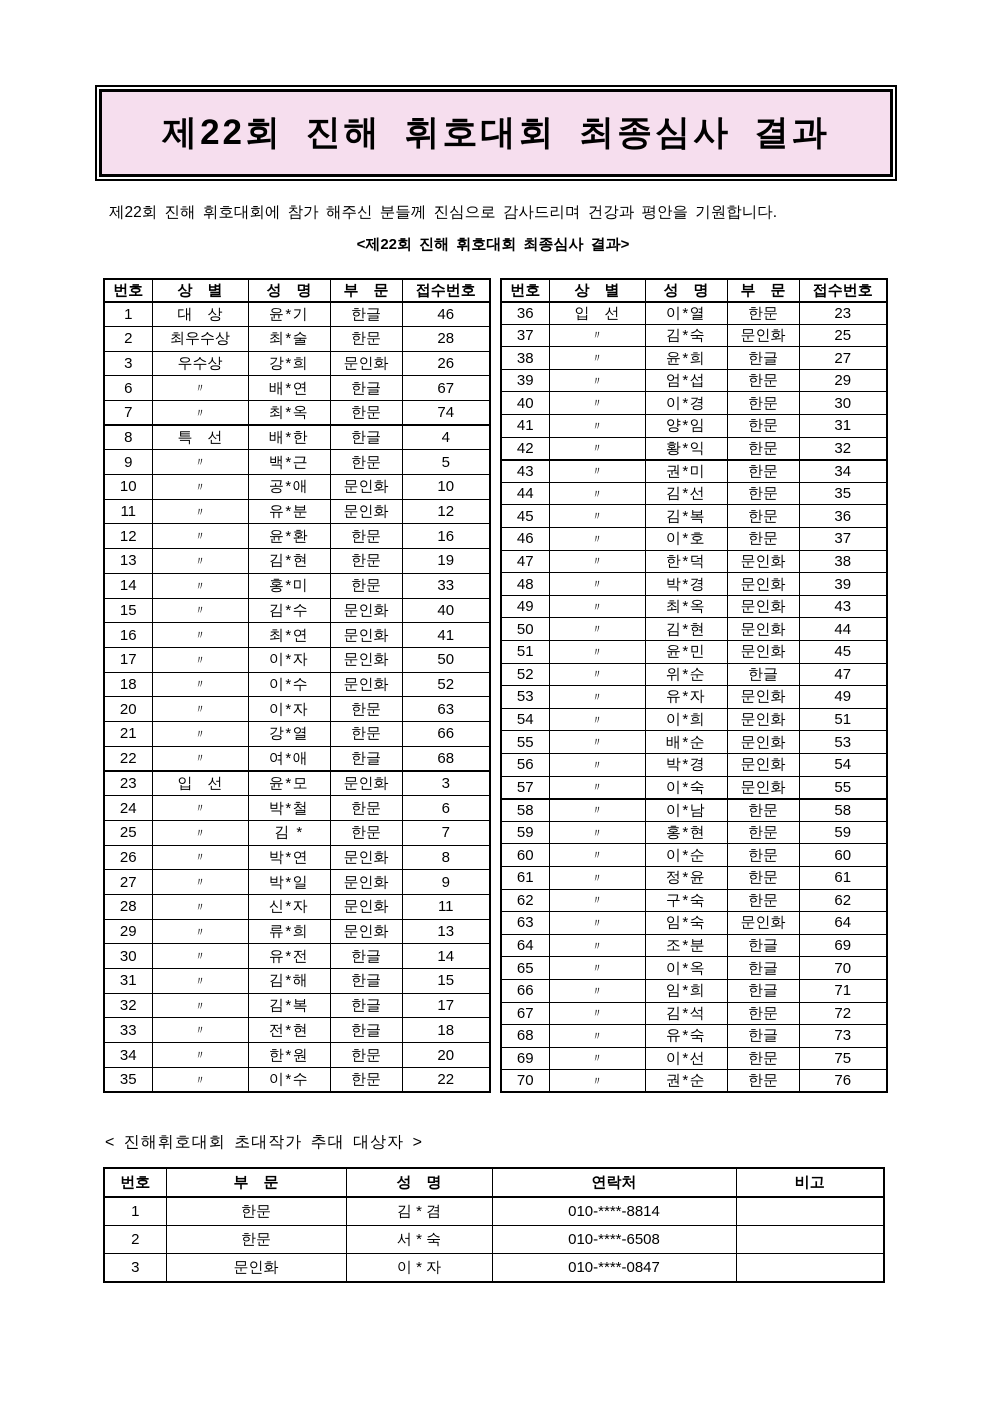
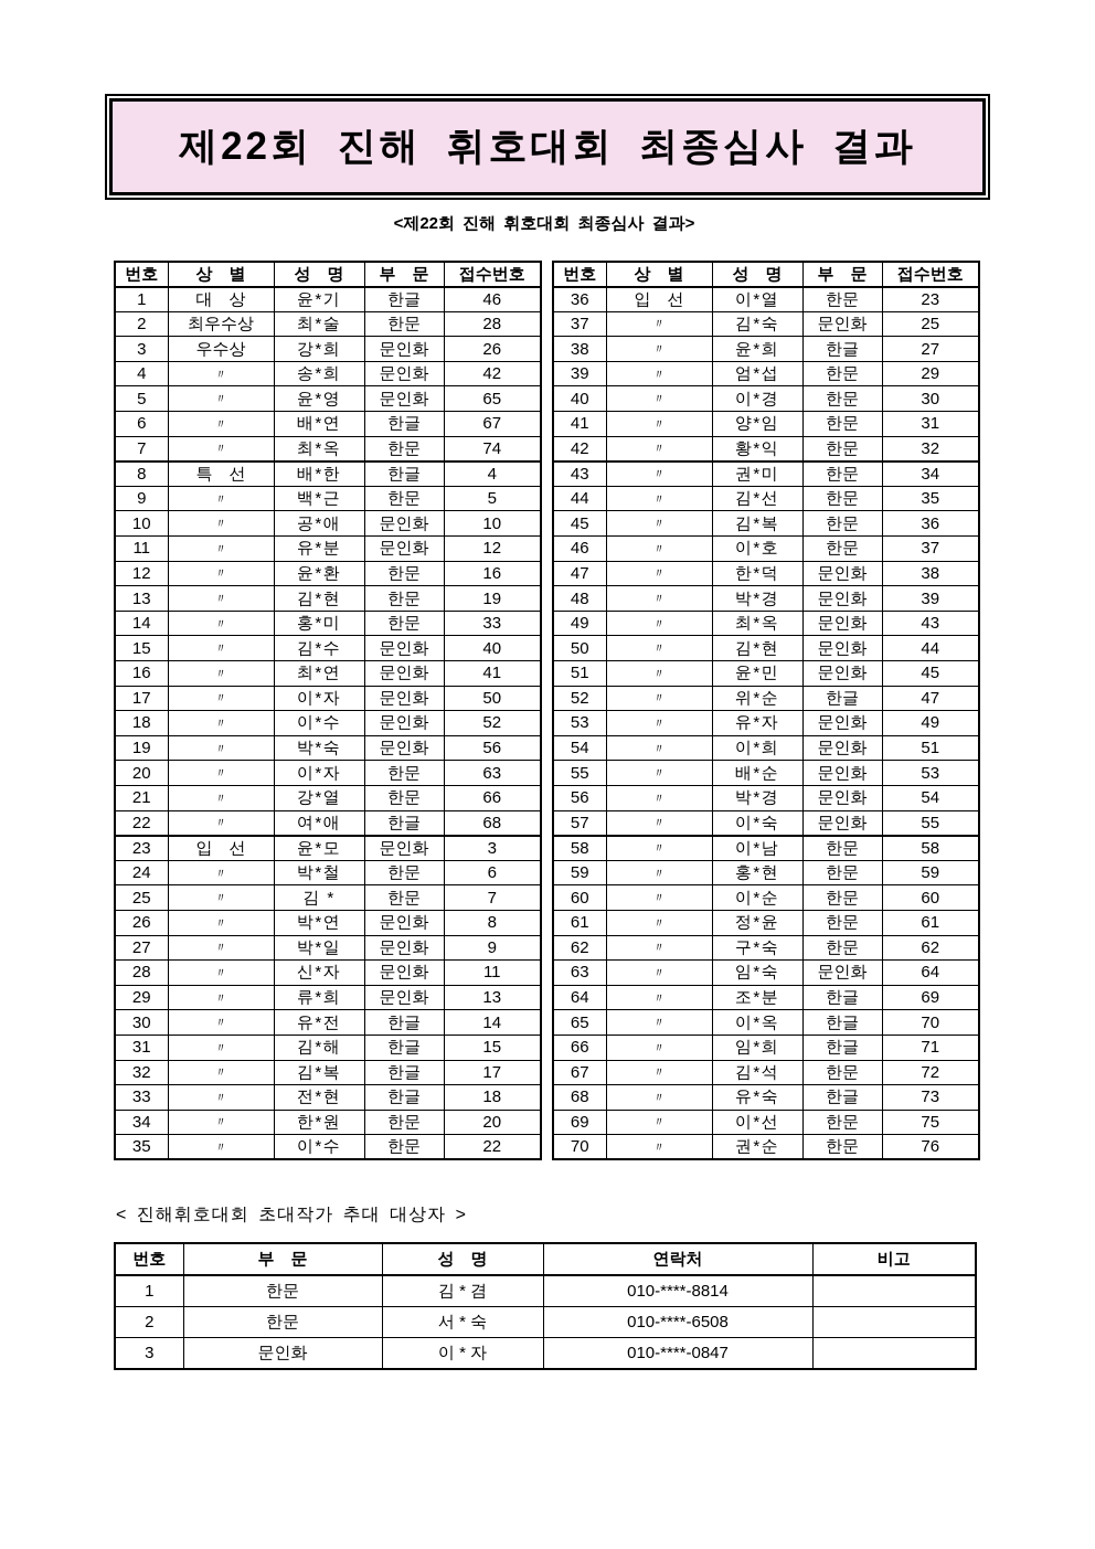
  제22회 진해 휘호대회 최종심사 결과
- 제22회 진해 휘호대회에 참가 해주신 분들께 진심으로 감사드리며 건강과 평안을 기원합니다.
  <제22회 진해 휘호대회 최종심사 결과>
  번호	상 별	성 명	부 문	접수번호
  1	대 상	윤*기	한글	46
  2	최우수상	최*술	한문	28
  3	우수상	강*희	문인화	26
+ 4	〃	송*희	문인화	42
+ 5	〃	윤*영	문인화	65
  6	〃	배*연	한글	67
  7	〃	최*옥	한문	74
  8	특 선	배*한	한글	4
  9	〃	백*근	한문	5
  10	〃	공*애	문인화	10
  11	〃	유*분	문인화	12
  12	〃	윤*환	한문	16
  13	〃	김*현	한문	19
  14	〃	홍*미	한문	33
  15	〃	김*수	문인화	40
  16	〃	최*연	문인화	41
  17	〃	이*자	문인화	50
  18	〃	이*수	문인화	52
+ 19	〃	박*숙	문인화	56
  20	〃	이*자	한문	63
  21	〃	강*열	한문	66
  22	〃	여*애	한글	68
  23	입 선	윤*모	문인화	3
  24	〃	박*철	한문	6
  25	〃	김 *	한문	7
  26	〃	박*연	문인화	8
  27	〃	박*일	문인화	9
  28	〃	신*자	문인화	11
  29	〃	류*희	문인화	13
  30	〃	유*전	한글	14
  31	〃	김*해	한글	15
  32	〃	김*복	한글	17
  33	〃	전*현	한글	18
  34	〃	한*원	한문	20
  35	〃	이*수	한문	22
  번호	상 별	성 명	부 문	접수번호
  36	입 선	이*열	한문	23
  37	〃	김*숙	문인화	25
  38	〃	윤*희	한글	27
  39	〃	엄*섭	한문	29
  40	〃	이*경	한문	30
  41	〃	양*임	한문	31
  42	〃	황*익	한문	32
  43	〃	권*미	한문	34
  44	〃	김*선	한문	35
  45	〃	김*복	한문	36
  46	〃	이*호	한문	37
  47	〃	한*덕	문인화	38
  48	〃	박*경	문인화	39
  49	〃	최*옥	문인화	43
  50	〃	김*현	문인화	44
  51	〃	윤*민	문인화	45
  52	〃	위*순	한글	47
  53	〃	유*자	문인화	49
  54	〃	이*희	문인화	51
  55	〃	배*순	문인화	53
  56	〃	박*경	문인화	54
  57	〃	이*숙	문인화	55
  58	〃	이*남	한문	58
  59	〃	홍*현	한문	59
  60	〃	이*순	한문	60
  61	〃	정*윤	한문	61
  62	〃	구*숙	한문	62
  63	〃	임*숙	문인화	64
  64	〃	조*분	한글	69
  65	〃	이*옥	한글	70
  66	〃	임*희	한글	71
  67	〃	김*석	한문	72
  68	〃	유*숙	한글	73
  69	〃	이*선	한문	75
  70	〃	권*순	한문	76
  < 진해휘호대회 초대작가 추대 대상자 >
  번호	부 문	성 명	연락처	비고
  1	한문	김 * 겸	010-****-8814
  2	한문	서 * 숙	010-****-6508
  3	문인화	이 * 자	010-****-0847
